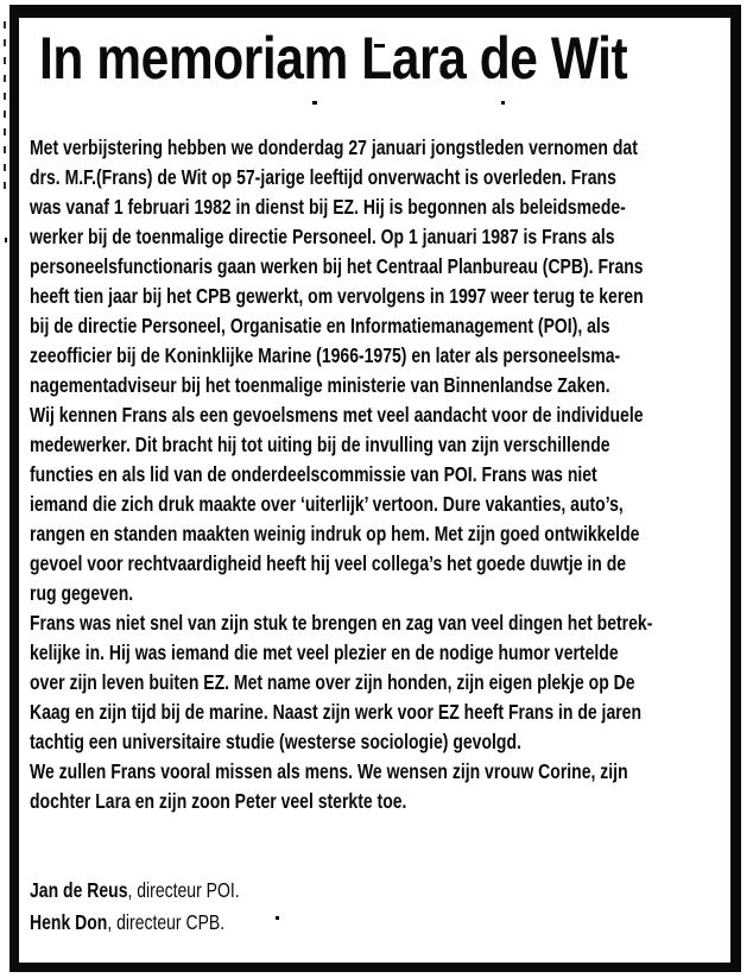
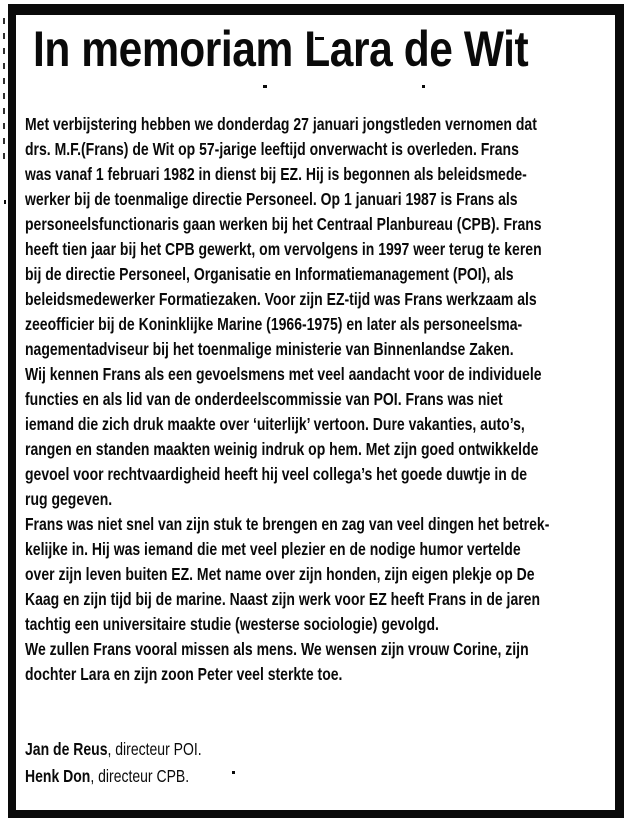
  In memoriam Lara de Wit
  Met verbijstering hebben we donderdag 27 januari jongstleden vernomen dat
  drs. M.F.(Frans) de Wit op 57-jarige leeftijd onverwacht is overleden. Frans
  was vanaf 1 februari 1982 in dienst bij EZ. Hij is begonnen als beleidsmede-
  werker bij de toenmalige directie Personeel. Op 1 januari 1987 is Frans als
  personeelsfunctionaris gaan werken bij het Centraal Planbureau (CPB). Frans
  heeft tien jaar bij het CPB gewerkt, om vervolgens in 1997 weer terug te keren
  bij de directie Personeel, Organisatie en Informatiemanagement (POI), als
+ beleidsmedewerker Formatiezaken. Voor zijn EZ-tijd was Frans werkzaam als
  zeeofficier bij de Koninklijke Marine (1966-1975) en later als personeelsma-
  nagementadviseur bij het toenmalige ministerie van Binnenlandse Zaken.
  Wij kennen Frans als een gevoelsmens met veel aandacht voor de individuele
- medewerker. Dit bracht hij tot uiting bij de invulling van zijn verschillende
  functies en als lid van de onderdeelscommissie van POI. Frans was niet
  iemand die zich druk maakte over ‘uiterlijk’ vertoon. Dure vakanties, auto’s,
  rangen en standen maakten weinig indruk op hem. Met zijn goed ontwikkelde
  gevoel voor rechtvaardigheid heeft hij veel collega’s het goede duwtje in de
  rug gegeven.
  Frans was niet snel van zijn stuk te brengen en zag van veel dingen het betrek-
  kelijke in. Hij was iemand die met veel plezier en de nodige humor vertelde
  over zijn leven buiten EZ. Met name over zijn honden, zijn eigen plekje op De
  Kaag en zijn tijd bij de marine. Naast zijn werk voor EZ heeft Frans in de jaren
  tachtig een universitaire studie (westerse sociologie) gevolgd.
  We zullen Frans vooral missen als mens. We wensen zijn vrouw Corine, zijn
  dochter Lara en zijn zoon Peter veel sterkte toe.
  Jan de Reus, directeur POI.
  Henk Don, directeur CPB.
